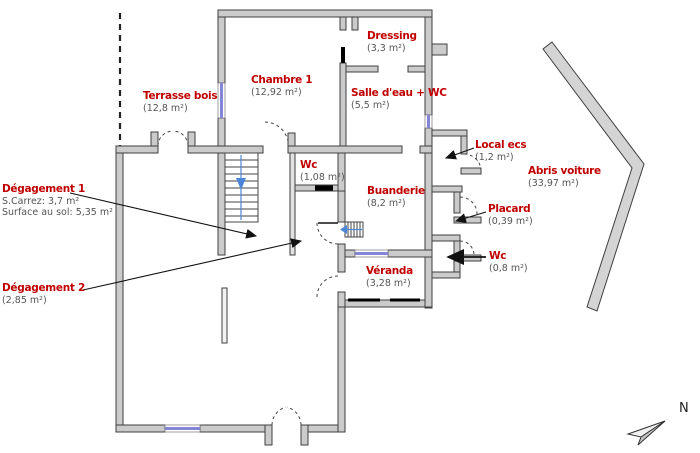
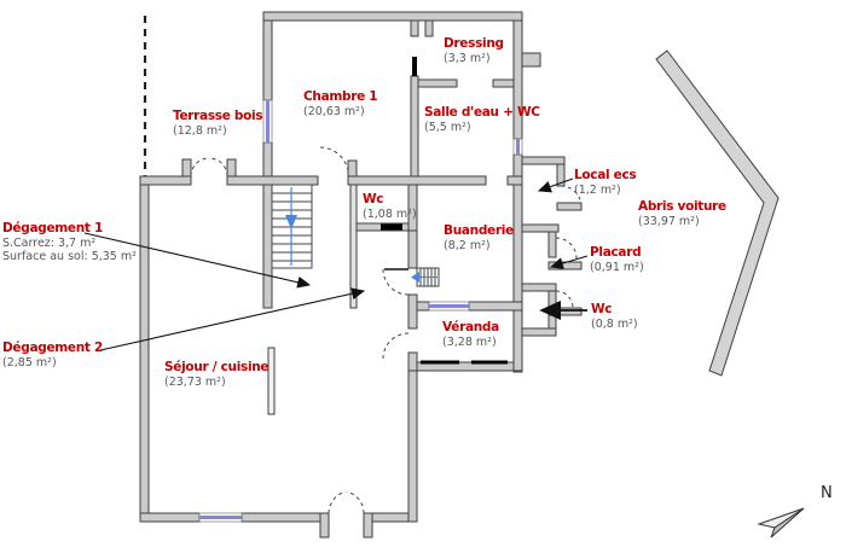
  Terrasse bois
  (12,8 m²)
  Chambre 1
- (12,92 m²)
+ (20,63 m²)
  Dressing
  (3,3 m²)
  Salle d'eau + WC
  (5,5 m²)
  Wc
  (1,08 m²)
  Buanderie
  (8,2 m²)
  Local ecs
  (1,2 m²)
  Abris voiture
  (33,97 m²)
  Placard
- (0,39 m²)
+ (0,91 m²)
  Wc
  (0,8 m²)
  Véranda
  (3,28 m²)
+ Séjour / cuisine
+ (23,73 m²)
  Dégagement 1
  S.Carrez: 3,7 m²
  Surface au sol: 5,35 m²
  Dégagement 2
  (2,85 m²)
  N
